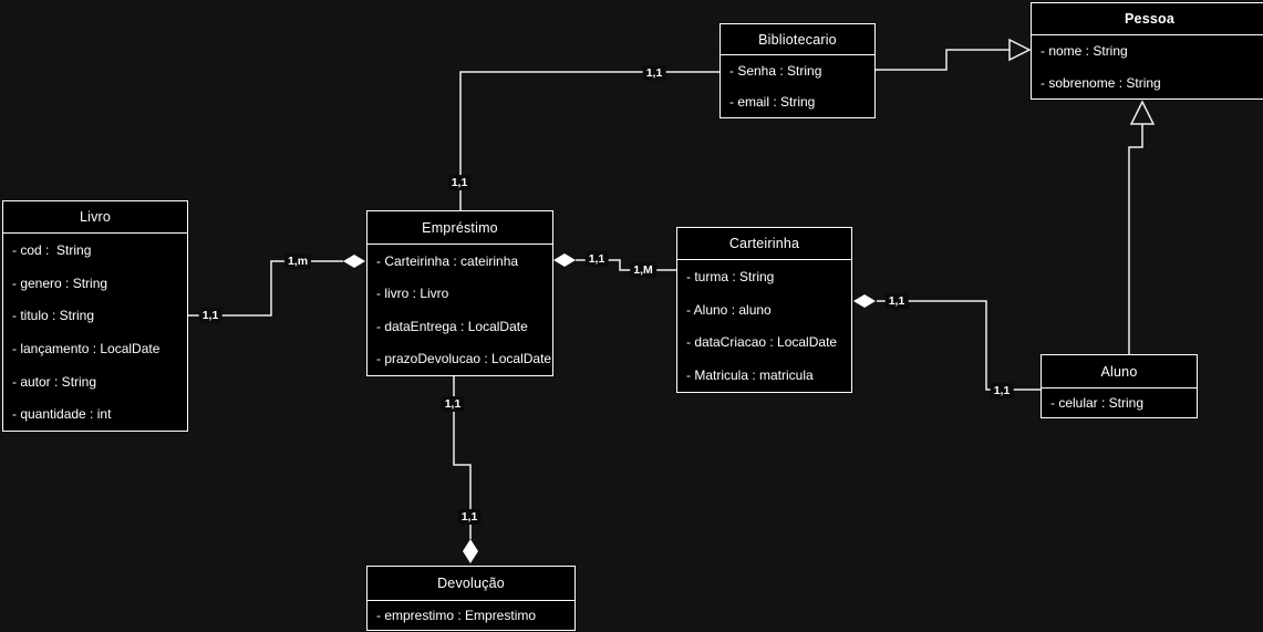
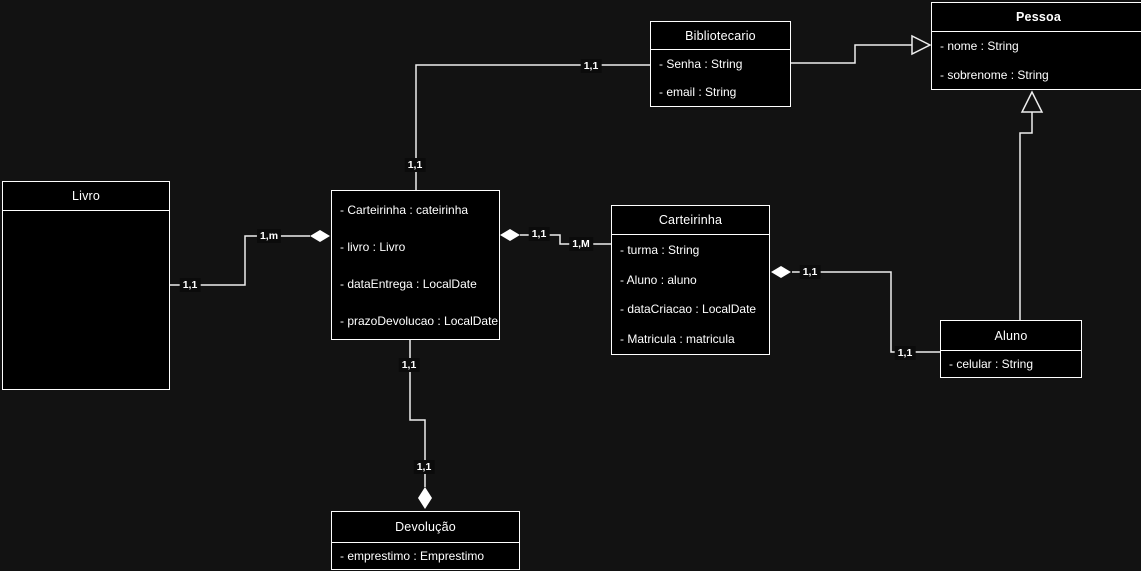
  Livro
- - cod : String
- - genero : String
- - titulo : String
- - lançamento : LocalDate
- - autor : String
- - quantidade : int
- Empréstimo
  - Carteirinha : cateirinha
  - livro : Livro
  - dataEntrega : LocalDate
  - prazoDevolucao : LocalDate
  Bibliotecario
  - Senha : String
  - email : String
  Pessoa
  - nome : String
  - sobrenome : String
  Carteirinha
  - turma : String
  - Aluno : aluno
  - dataCriacao : LocalDate
  - Matricula : matricula
  Aluno
  - celular : String
  Devolução
  - emprestimo : Emprestimo
  1,1
  1,m
  1,1
  1,M
  1,1
  1,1
  1,1
  1,1
  1,1
  1,1
